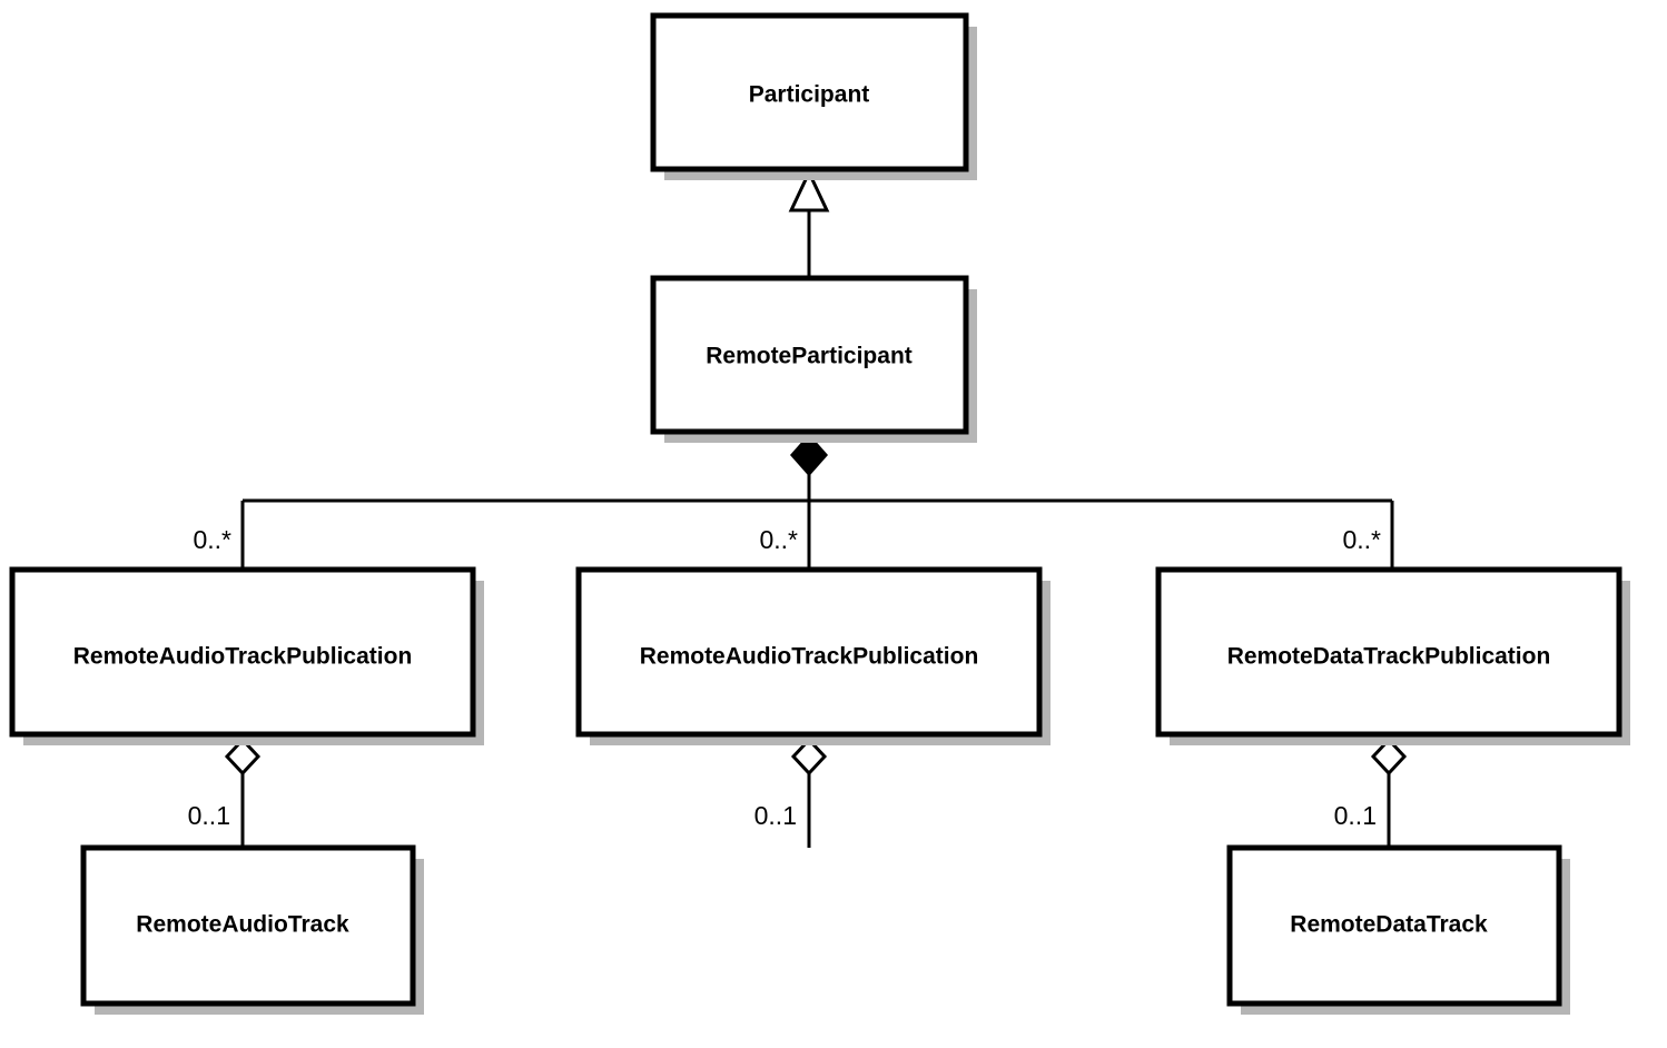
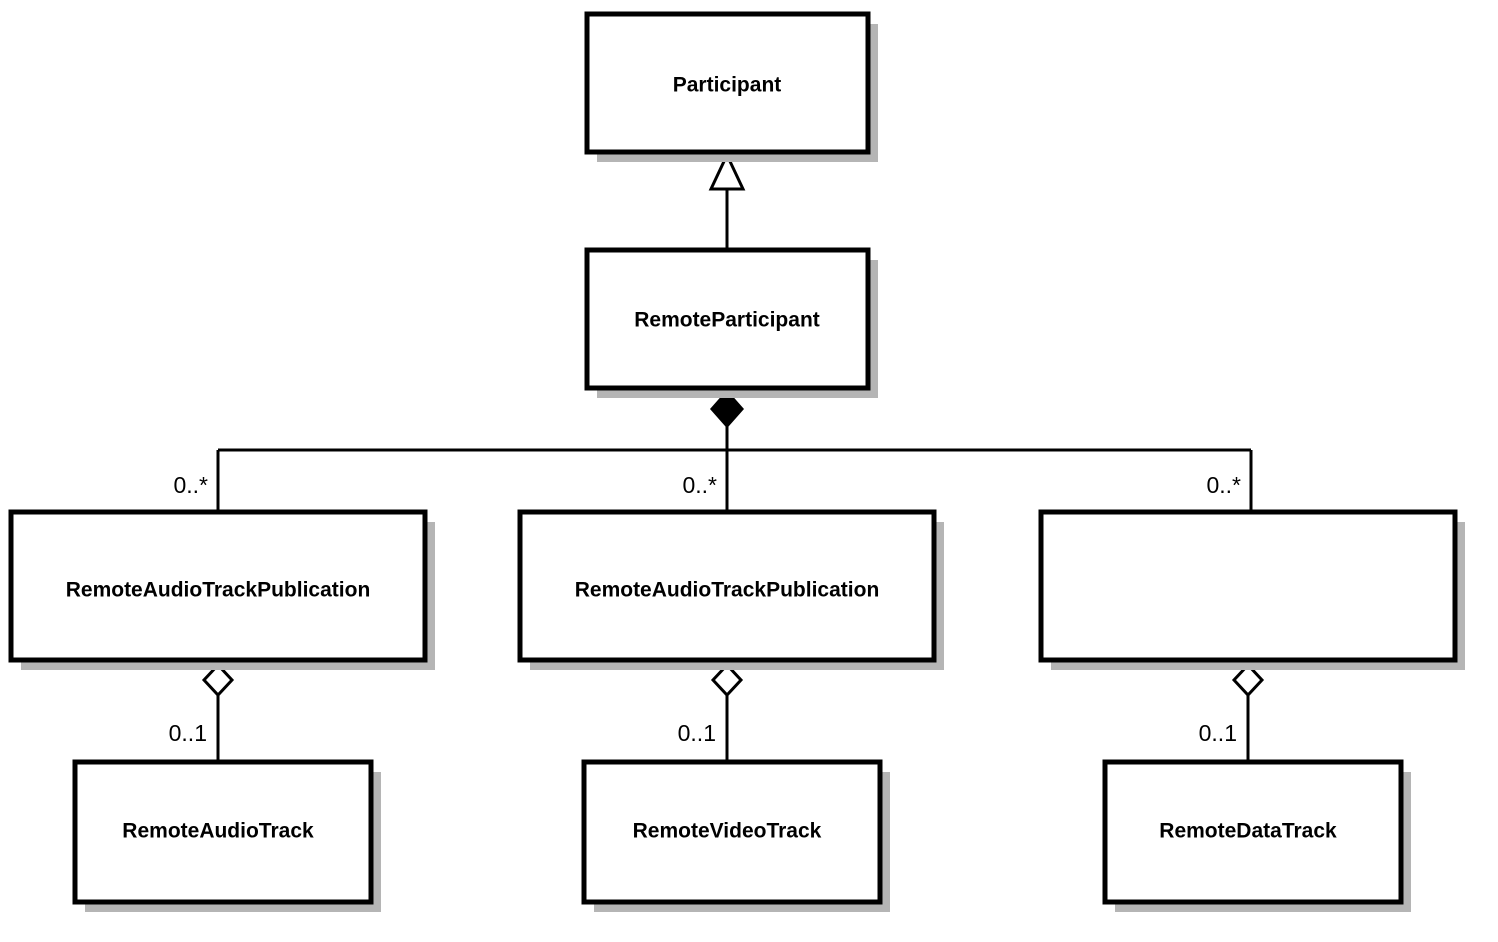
  0..*
  0..*
  0..*
  0..1
  0..1
  0..1
  Participant
  RemoteParticipant
  RemoteAudioTrackPublication
  RemoteAudioTrackPublication
- RemoteDataTrackPublication
  RemoteAudioTrack
+ RemoteVideoTrack
  RemoteDataTrack
